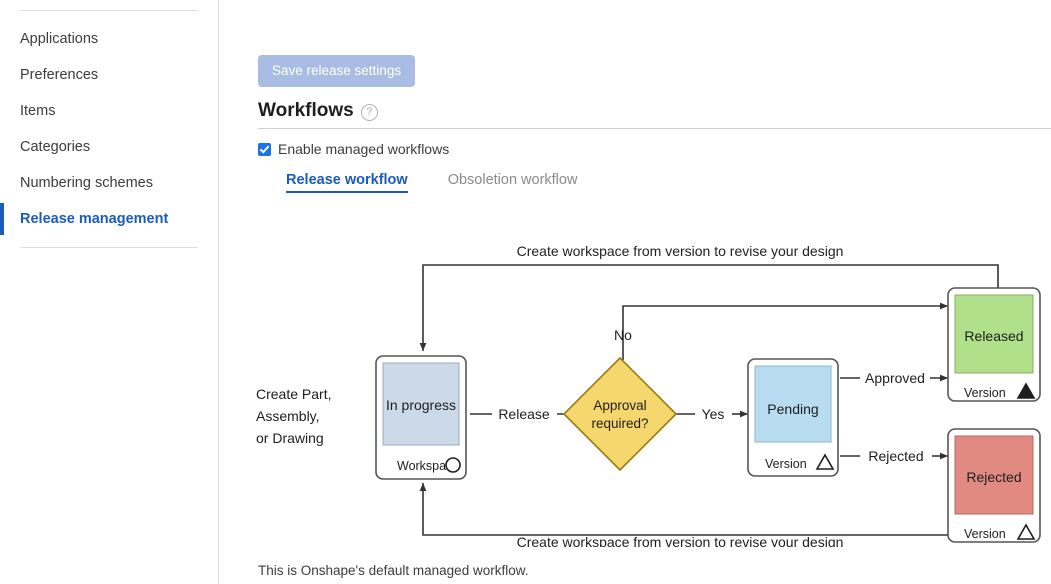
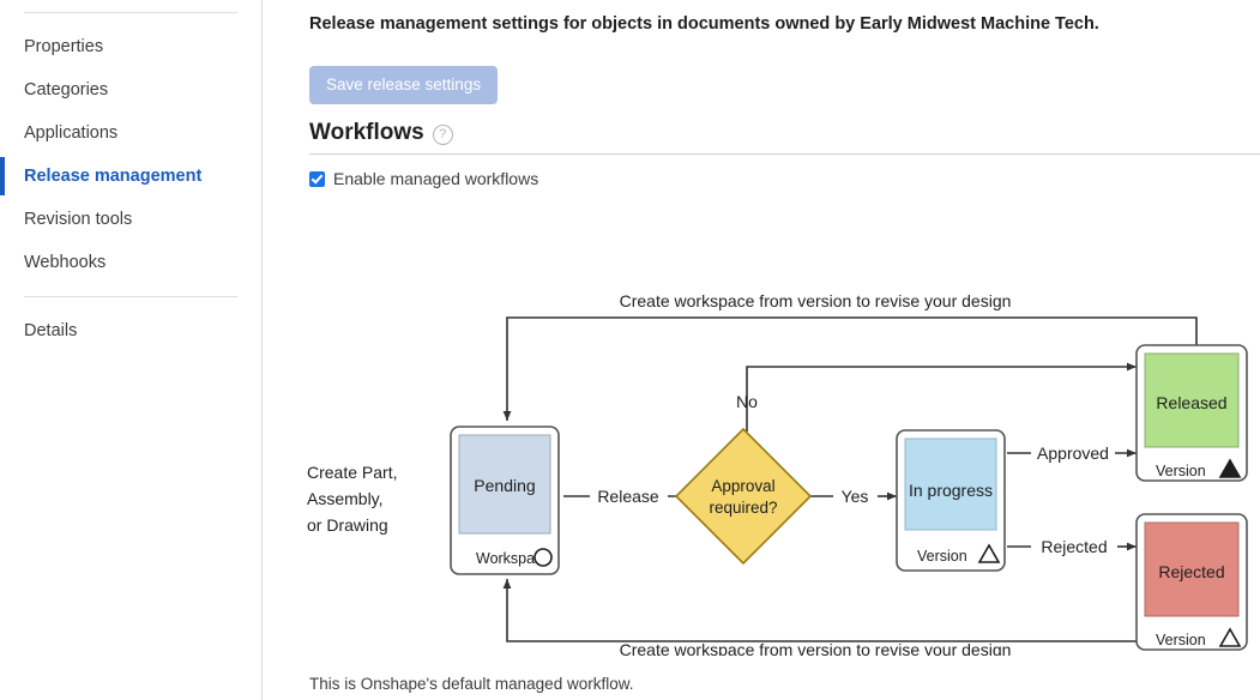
+ Properties
- Applications
+ Categories
- Preferences
- Items
- Categories
+ Applications
- Numbering schemes
  Release management
+ Revision tools
+ Webhooks
+ Details
+ Release management settings for objects in documents owned by Early Midwest Machine Tech.
  Save release settings
  Workflows ?
  Enable managed workflows
- Release workflow
- Obsoletion workflow
- In progress
+ Pending
  Workspa
  Approval
  required?
- Pending
+ In progress
  Version
  Released
  Version
  Rejected
  Version
  Create Part,
  Assembly,
  or Drawing
  Release
  No
  Yes
  Approved
  Rejected
  Create workspace from version to revise your design
  Create workspace from version to revise your design
  This is Onshape's default managed workflow.
